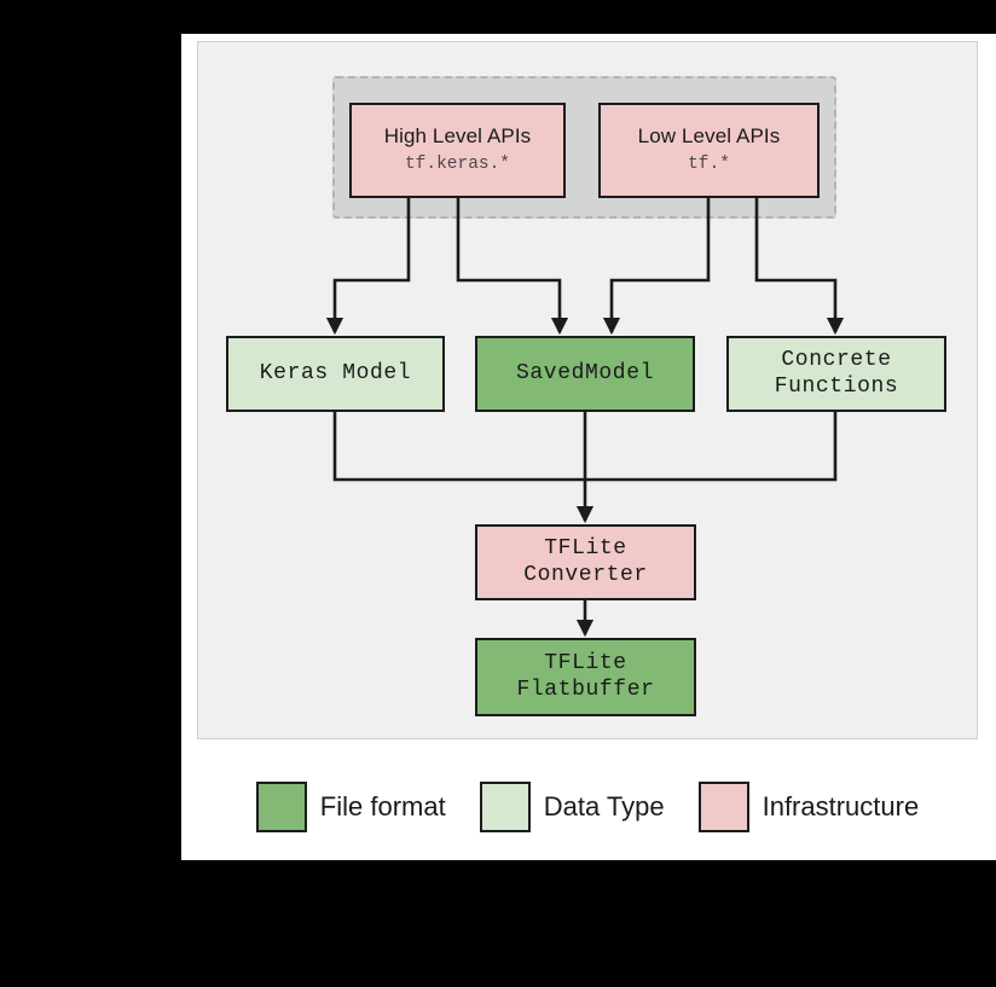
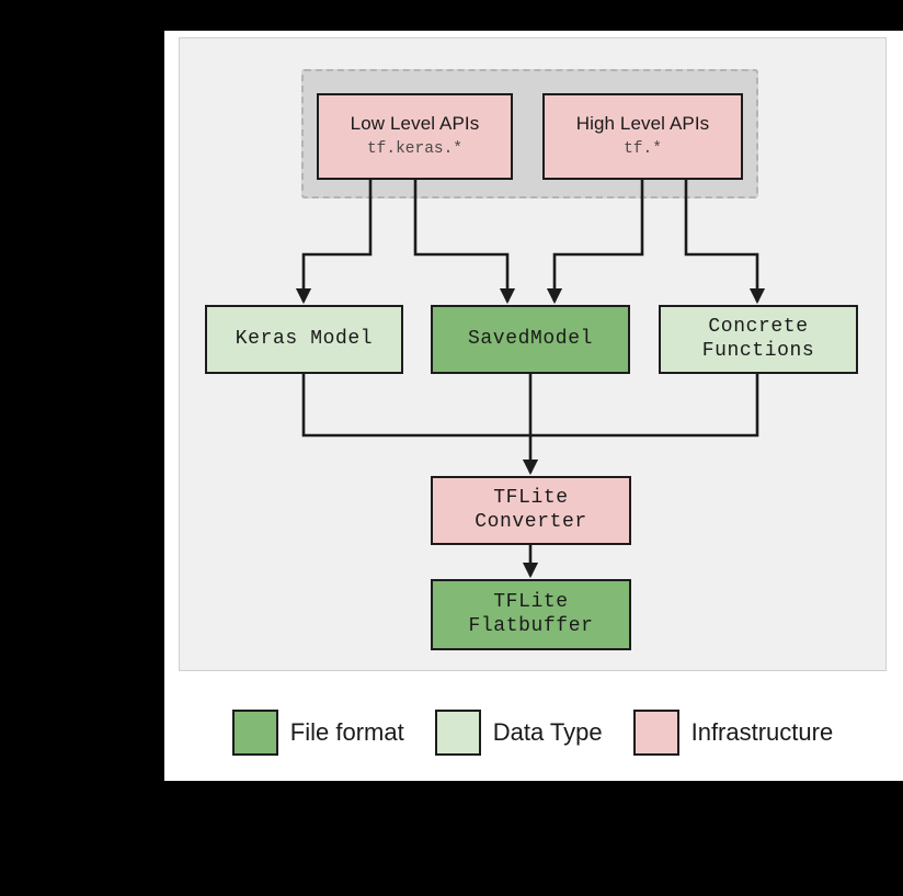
- High Level APIs
+ Low Level APIs
  tf.keras.*
- Low Level APIs
+ High Level APIs
  tf.*
  Keras Model
  SavedModel
  Concrete
  Functions
  TFLite
  Converter
  TFLite
  Flatbuffer
  File format
  Data Type
  Infrastructure
